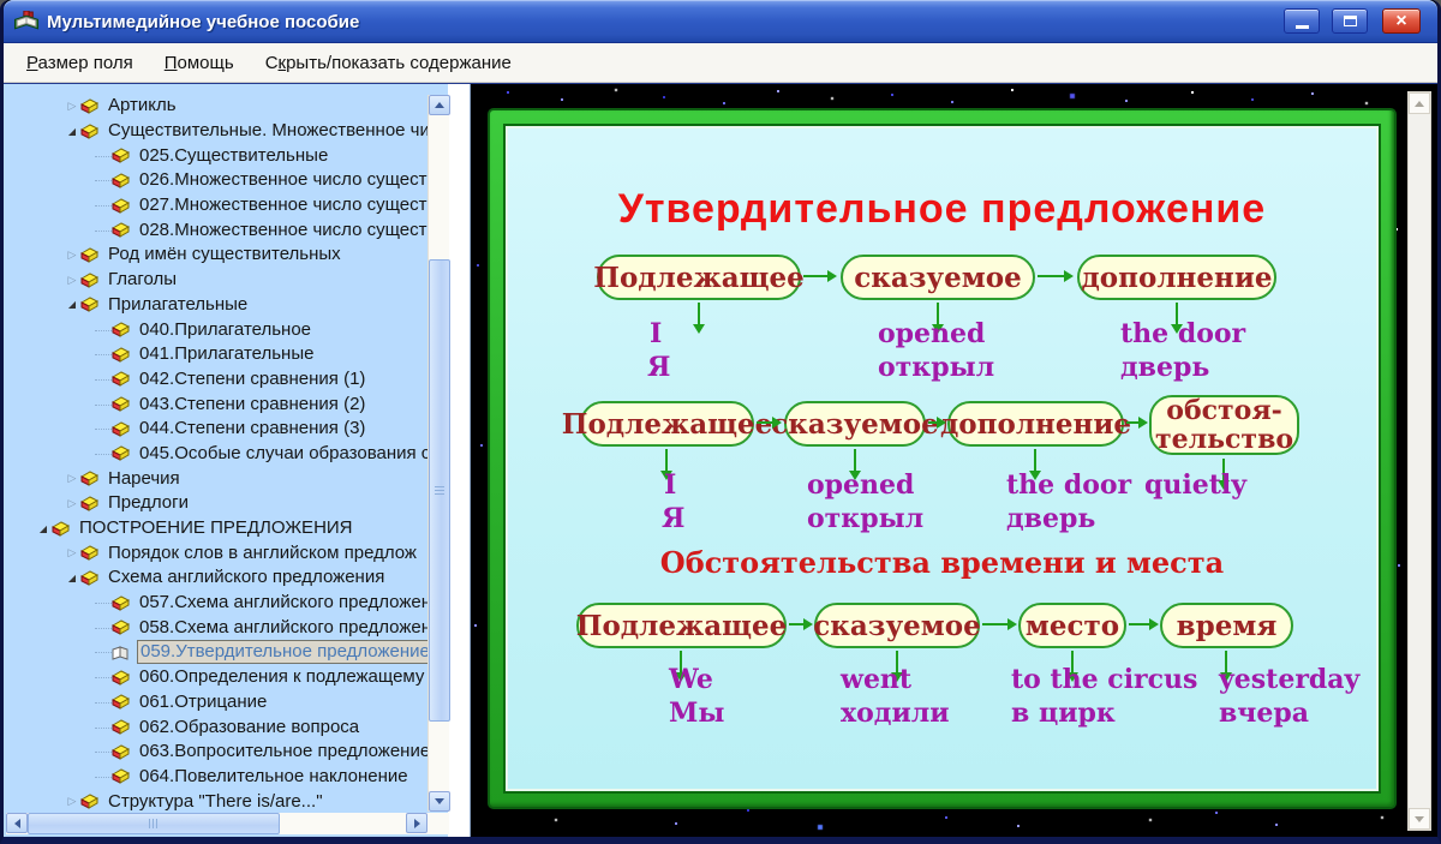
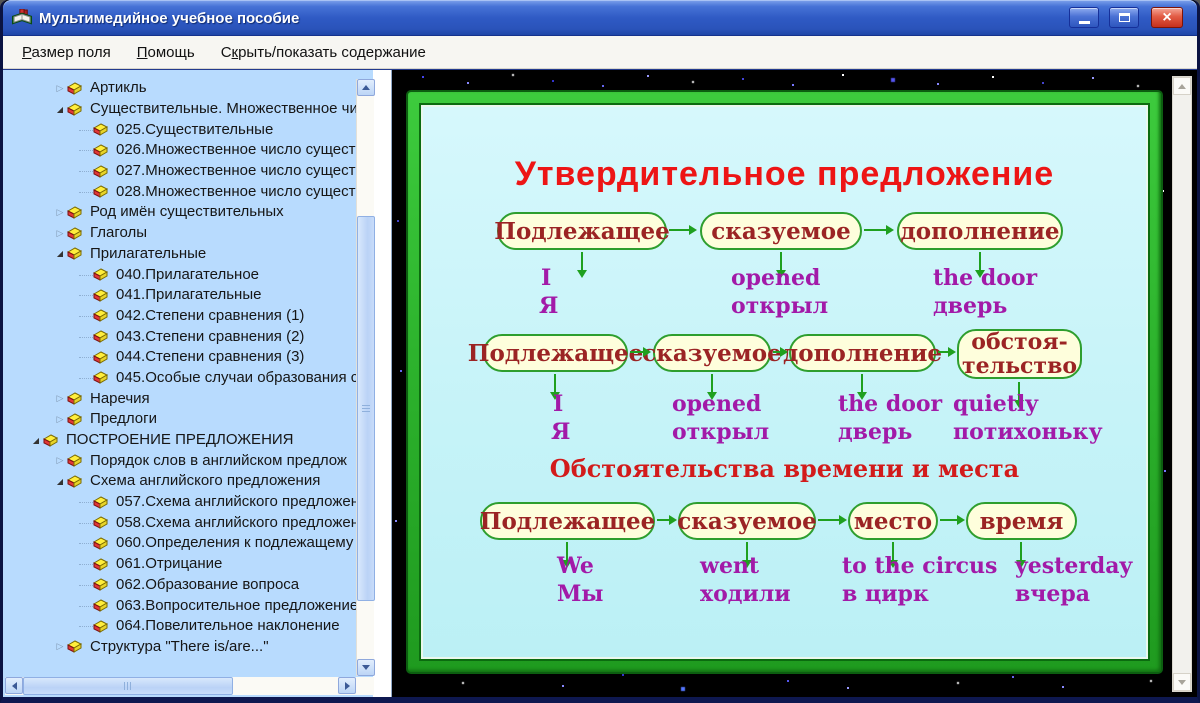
  Мультимедийное учебное пособие
  ×
  Размер поля
  Помощь
  Скрыть/показать содержание
  ▷
  Артикль
  ◢
  Существительные. Множественное чи
  025.Существительные
  026.Множественное число сущест
  027.Множественное число сущест
  028.Множественное число сущест
  ▷
  Род имён существительных
  ▷
  Глаголы
  ◢
  Прилагательные
  040.Прилагательное
  041.Прилагательные
  042.Степени сравнения (1)
  043.Степени сравнения (2)
  044.Степени сравнения (3)
  045.Особые случаи образования с
  ▷
  Наречия
  ▷
  Предлоги
  ◢
  ПОСТРОЕНИЕ ПРЕДЛОЖЕНИЯ
  ▷
  Порядок слов в английском предлож
  ◢
  Схема английского предложения
  057.Схема английского предложен
  058.Схема английского предложен
- 059.Утвердительное предложение
  060.Определения к подлежащему
  061.Отрицание
  062.Образование вопроса
  063.Вопросительное предложение
  064.Повелительное наклонение
  ▷
  Структура "There is/are..."
  Утвердительное предложение
  Подлежащее
  сказуемое
  дополнение
  I
  opened
  the door
  Я
  открыл
  дверь
  Подлежащее
  казуемое
  дополнение
  обстоя-
  тельство
  I
  opened
  the door
  quietly
  Я
  открыл
  дверь
+ потихоньку
  Обстоятельства времени и места
  Подлежащее
  сказуемое
  место
  время
  We
  went
  to the circus
  yesterday
  Мы
  ходили
  в цирк
  вчера
